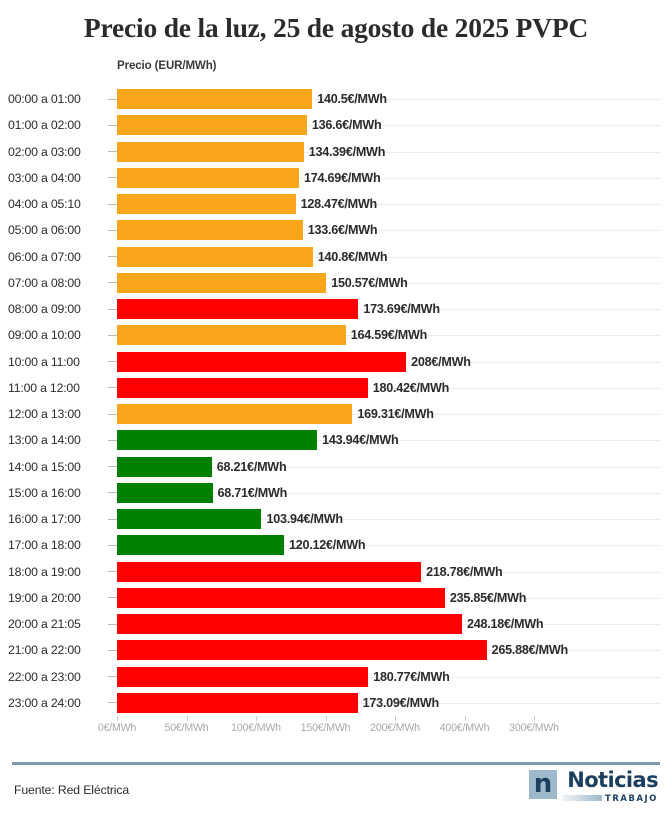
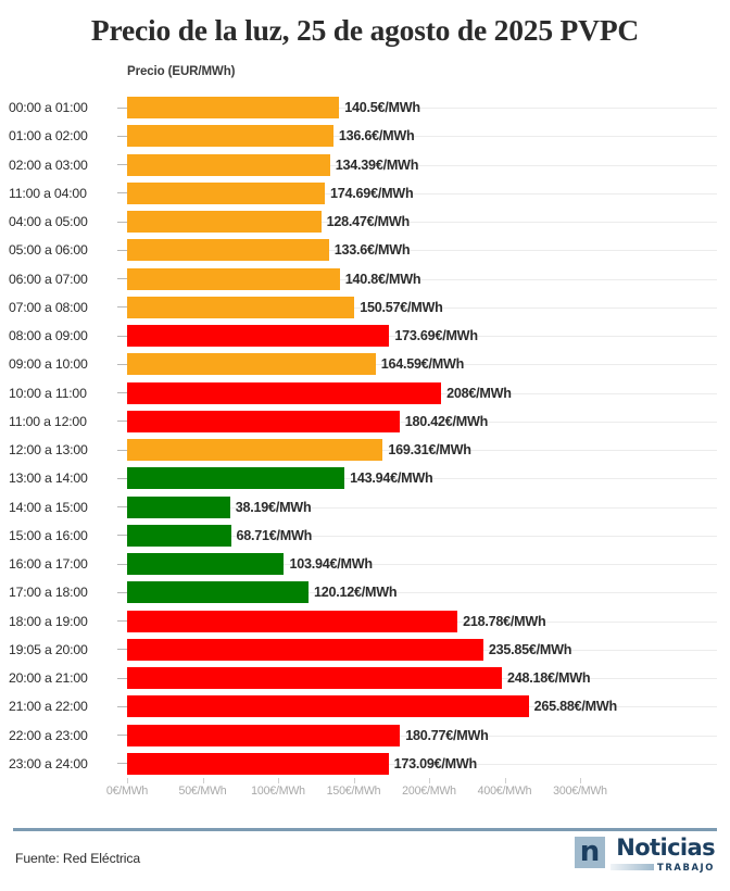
  Precio de la luz, 25 de agosto de 2025 PVPC
  Precio (EUR/MWh)
  00:00 a 01:00
  140.5€/MWh
  01:00 a 02:00
  136.6€/MWh
  02:00 a 03:00
  134.39€/MWh
- 03:00 a 04:00
+ 11:00 a 04:00
  174.69€/MWh
- 04:00 a 05:10
+ 04:00 a 05:00
  128.47€/MWh
  05:00 a 06:00
  133.6€/MWh
  06:00 a 07:00
  140.8€/MWh
  07:00 a 08:00
  150.57€/MWh
  08:00 a 09:00
  173.69€/MWh
  09:00 a 10:00
  164.59€/MWh
  10:00 a 11:00
  208€/MWh
  11:00 a 12:00
  180.42€/MWh
  12:00 a 13:00
  169.31€/MWh
  13:00 a 14:00
  143.94€/MWh
  14:00 a 15:00
- 68.21€/MWh
+ 38.19€/MWh
  15:00 a 16:00
  68.71€/MWh
  16:00 a 17:00
  103.94€/MWh
  17:00 a 18:00
  120.12€/MWh
  18:00 a 19:00
  218.78€/MWh
- 19:00 a 20:00
+ 19:05 a 20:00
  235.85€/MWh
- 20:00 a 21:05
+ 20:00 a 21:00
  248.18€/MWh
  21:00 a 22:00
  265.88€/MWh
  22:00 a 23:00
  180.77€/MWh
  23:00 a 24:00
  173.09€/MWh
  0€/MWh
  50€/MWh
  100€/MWh
  150€/MWh
  200€/MWh
  400€/MWh
  300€/MWh
  Fuente: Red Eléctrica
  n
  Noticias
  TRABAJO
